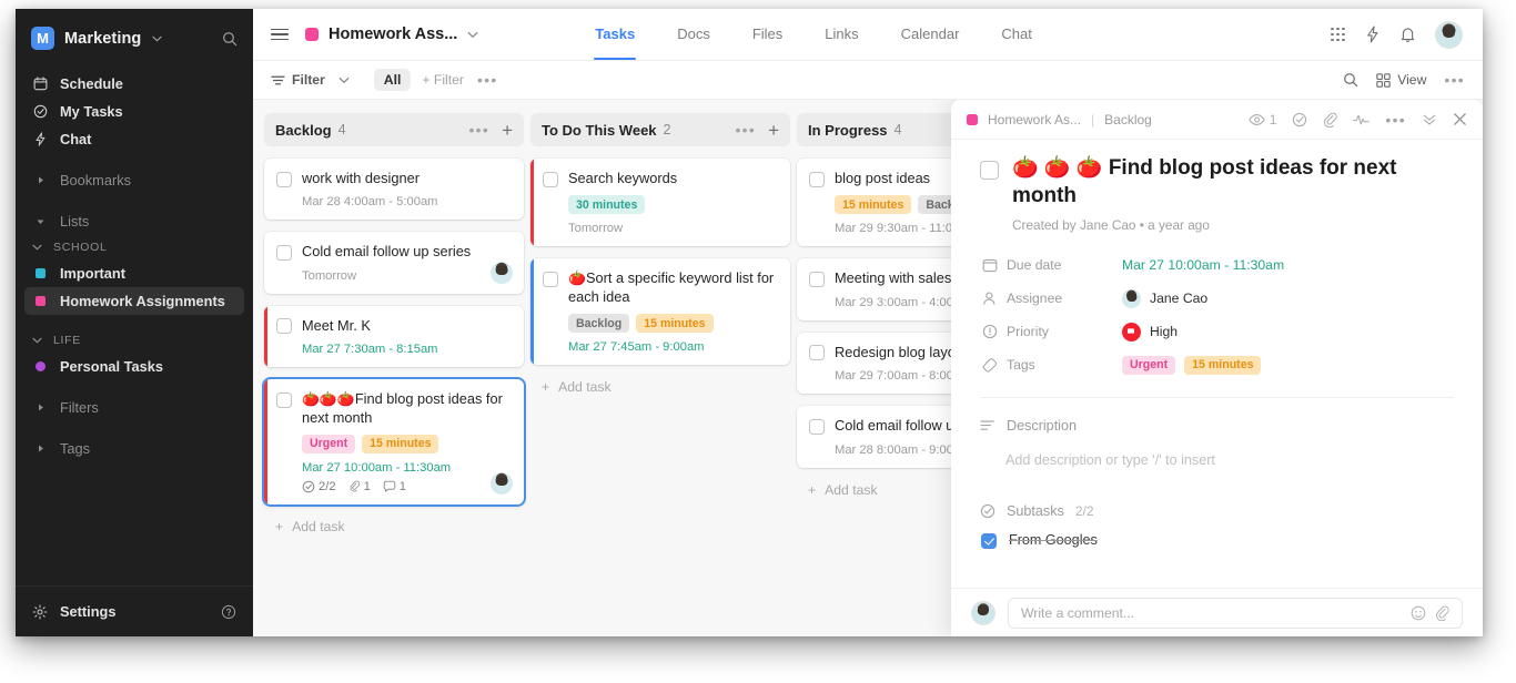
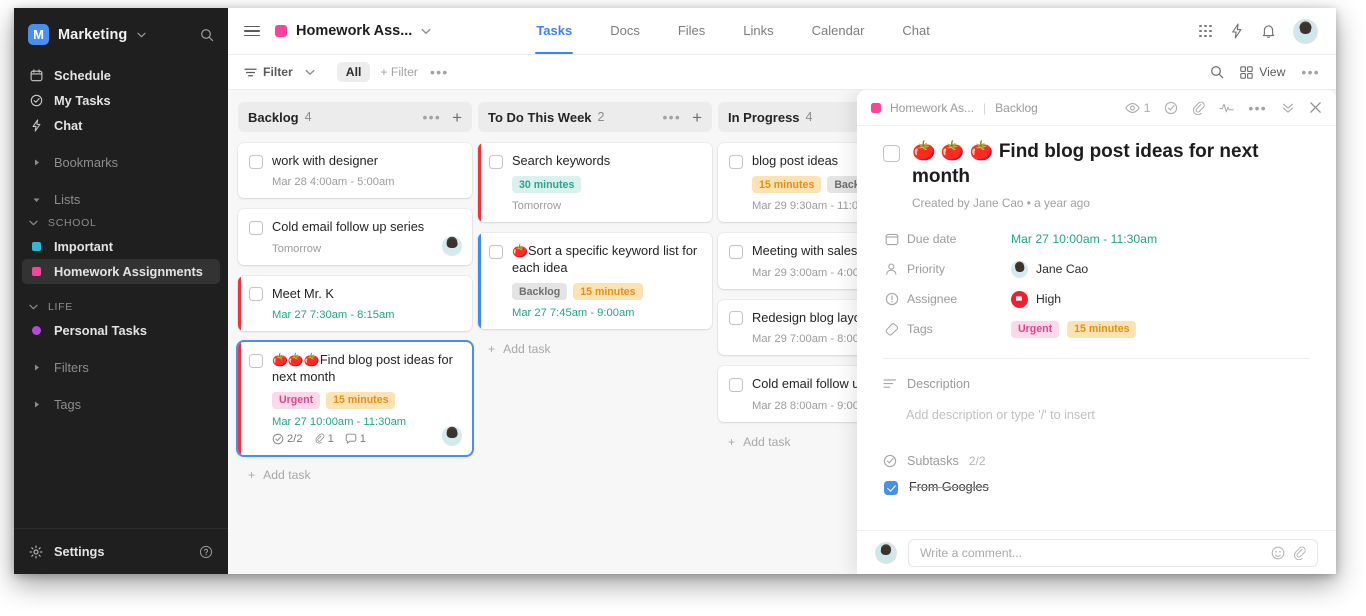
  M
  Marketing
  Schedule
  My Tasks
  Chat
  Bookmarks
  Lists
  SCHOOL
  Important
  Homework Assignments
  LIFE
  Personal Tasks
  Filters
  Tags
  Settings
  Homework Ass...
  Tasks
  Docs
  Files
  Links
  Calendar
  Chat
  Filter
  All
  + Filter
  •••
  View
  •••
  Backlog
  4
  •••
  +
  work with designer
  Mar 28 4:00am - 5:00am
  Cold email follow up series
  Tomorrow
  Meet Mr. K
  Mar 27 7:30am - 8:15am
  🍅🍅🍅Find blog post ideas for next month
  Urgent
  15 minutes
  Mar 27 10:00am - 11:30am
  2/2
  1
  1
  +
  Add task
  To Do This Week
  2
  •••
  +
  Search keywords
  30 minutes
  Tomorrow
  🍅Sort a specific keyword list for each idea
  Backlog
  15 minutes
  Mar 27 7:45am - 9:00am
  +
  Add task
  In Progress
  4
  blog post ideas
  15 minutes
  Mar 29 9:30am - 11:0
  Meeting with sales
  Mar 29 3:00am - 4:00
  Redesign blog lay
  Mar 29 7:00am - 8:00
  Cold email follow u
  Mar 28 8:00am - 9:00
  +
  Add task
  Homework As...
  |
  Backlog
  1
  •••
  🍅 🍅 🍅 Find blog post ideas for next month
  Created by Jane Cao • a year ago
  Due date
  Mar 27 10:00am - 11:30am
- Assignee
+ Priority
  Jane Cao
- Priority
+ Assignee
  High
  Tags
  Urgent
  15 minutes
  Description
  Add description or type '/' to insert
  Subtasks
  2/2
  From Googles
  Write a comment...
